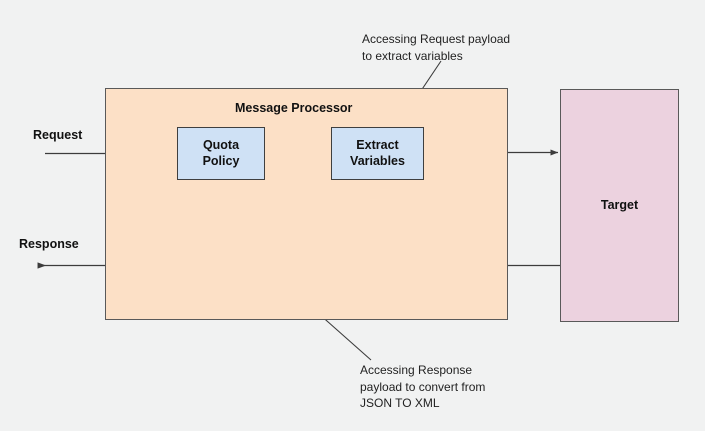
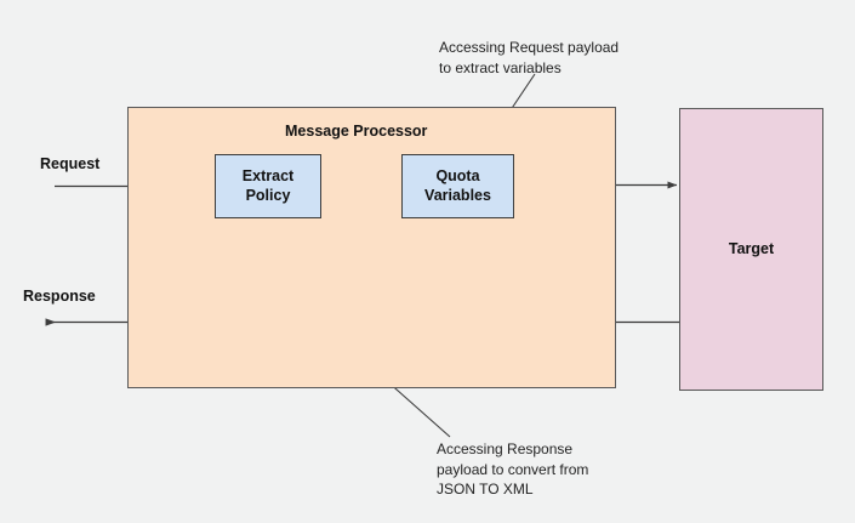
  Message Processor
  Target
- Quota
+ Extract
  Policy
- Extract
+ Quota
  Variables
  Request
  Response
  Accessing Request payload
  to extract variables
  Accessing Response
  payload to convert from
  JSON TO XML
